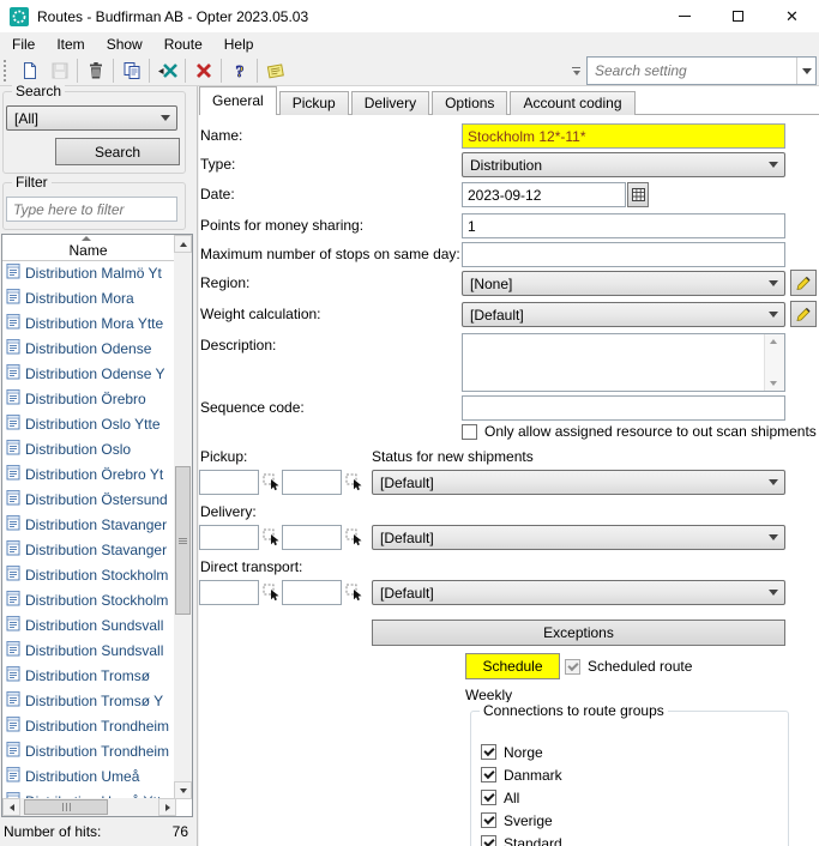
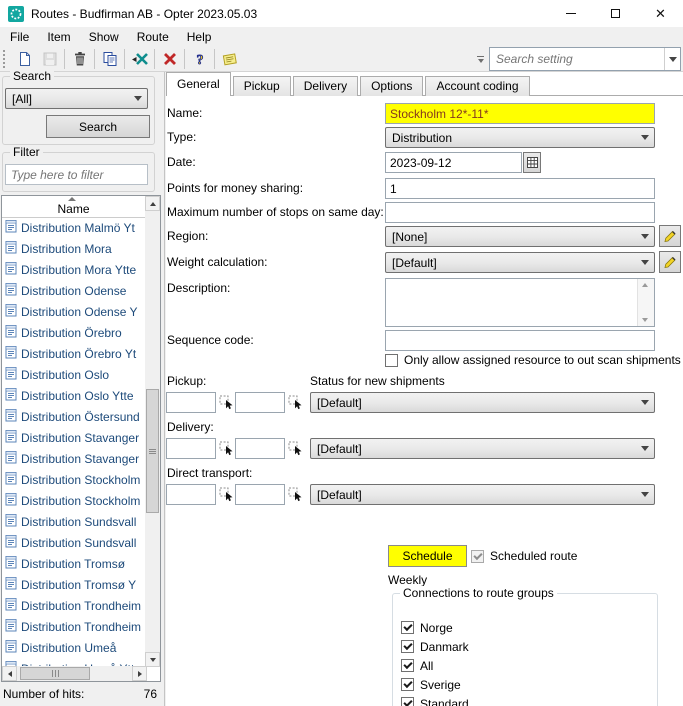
  Routes - Budfirman AB - Opter 2023.05.03
  ✕
  File
  Item
  Show
  Route
  Help
  ?
  Search setting
  Search
  [All]
  Search
  Filter
  Type here to filter
  Name
  Distribution Malmö Yt
  Distribution Mora
  Distribution Mora Ytte
  Distribution Odense
  Distribution Odense Y
  Distribution Örebro
- Distribution Oslo Ytte
+ Distribution Örebro Yt
  Distribution Oslo
- Distribution Örebro Yt
+ Distribution Oslo Ytte
  Distribution Östersund
  Distribution Stavanger
  Distribution Stavanger
  Distribution Stockholm
  Distribution Stockholm
  Distribution Sundsvall
  Distribution Sundsvall
  Distribution Tromsø
  Distribution Tromsø Y
  Distribution Trondheim
  Distribution Trondheim
  Distribution Umeå
  Number of hits:
  76
  General
  Pickup
  Delivery
  Options
  Account coding
  Name:
  Stockholm 12*-11*
  Type:
  Distribution
  Date:
  2023-09-12
  Points for money sharing:
  1
  Maximum number of stops on same day:
  Region:
  [None]
  Weight calculation:
  [Default]
  Description:
  Sequence code:
  Only allow assigned resource to out scan shipments
  Pickup:
  Status for new shipments
  [Default]
  Delivery:
  [Default]
  Direct transport:
  [Default]
- Exceptions
  Schedule
  Scheduled route
  Weekly
  Connections to route groups
  Norge
  Danmark
  All
  Sverige
  Standard
